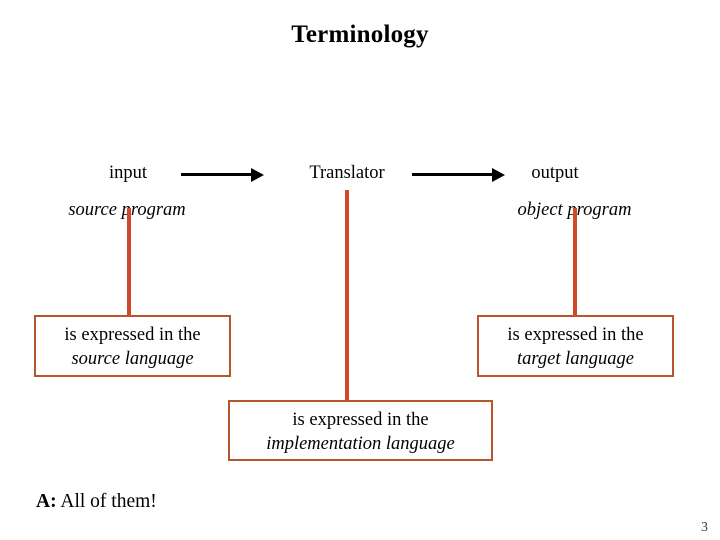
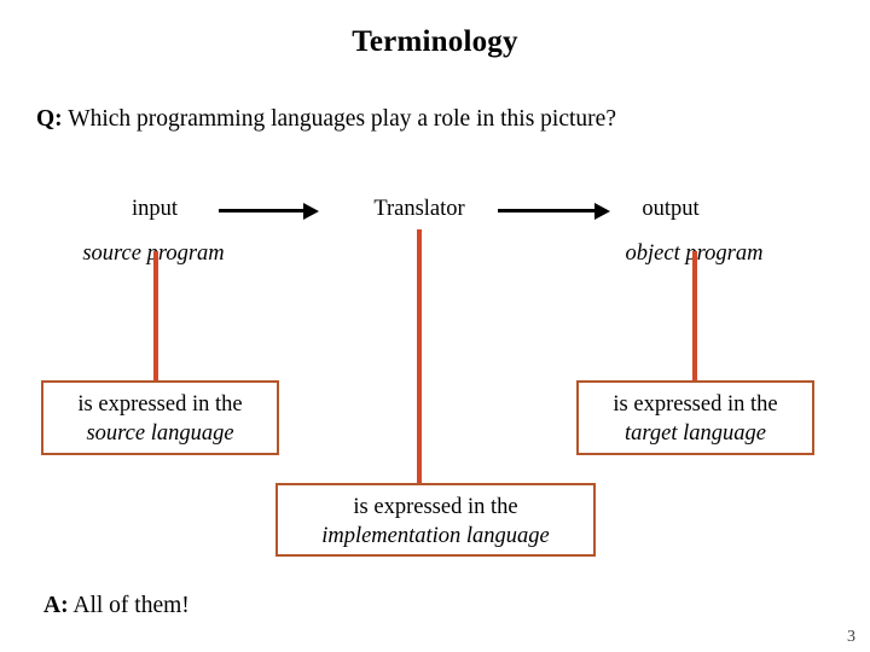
  Terminology
+ Q: Which programming languages play a role in this picture?
  input
  Translator
  output
  sourcerogram
  object program
  is expressed in the
  source language
  is expressed in the
  target language
  is expressed in the
  implementation language
  A: All of them!
  3
